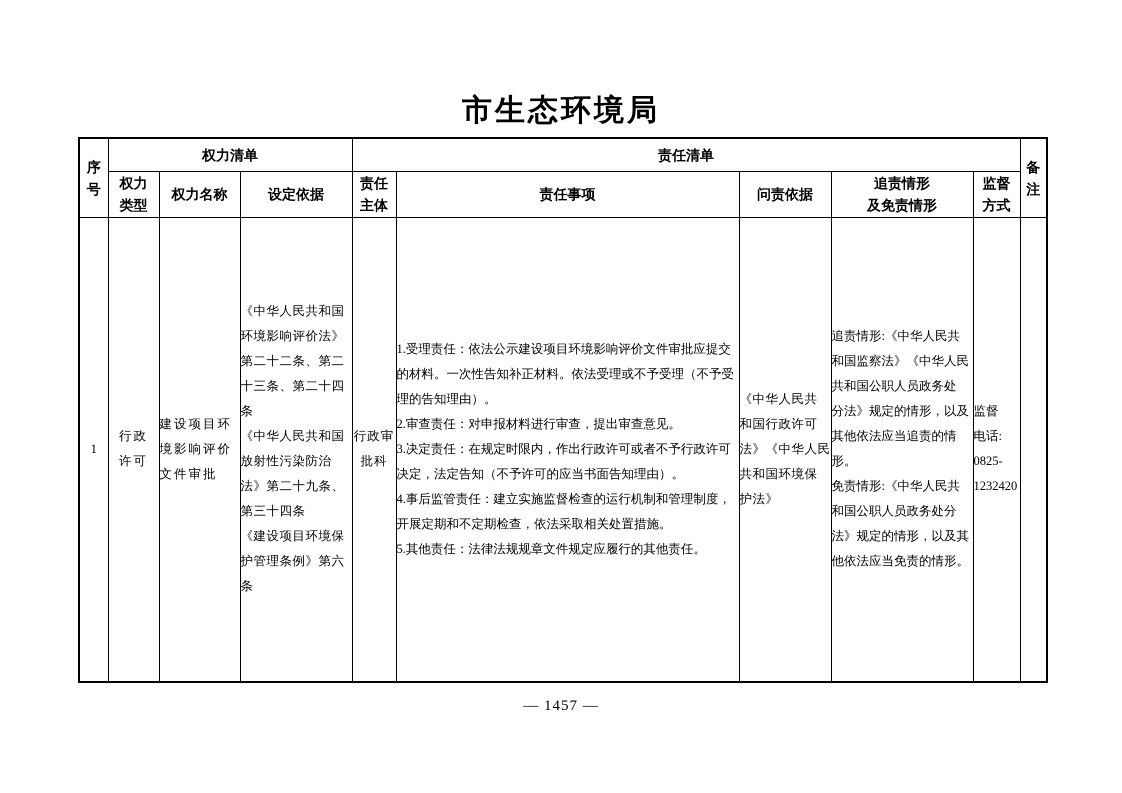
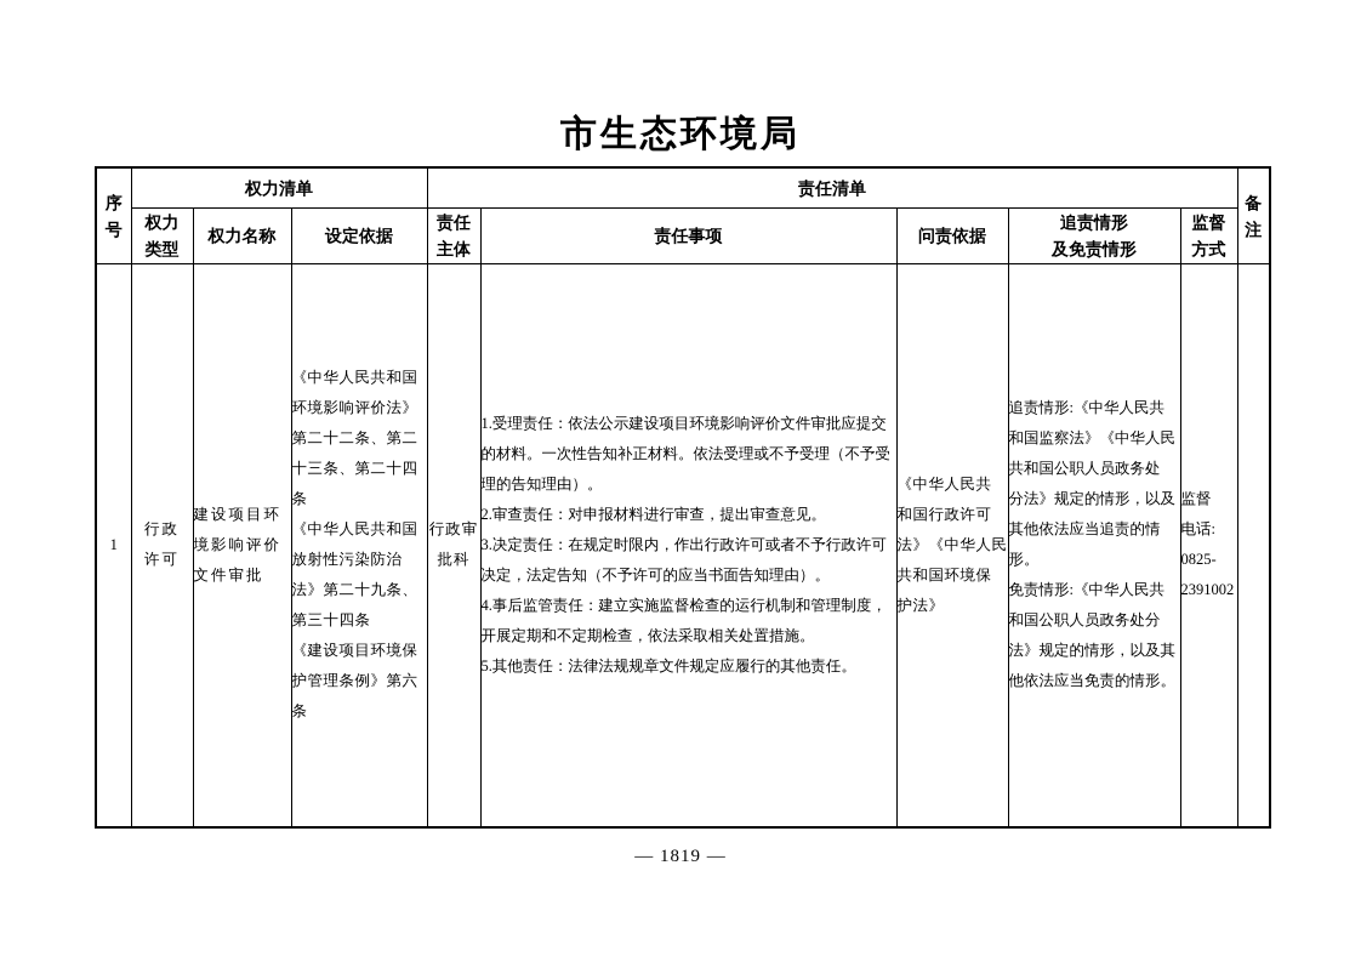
  市生态环境局
  序 号	权力清单	责任清单	备 注
  权力 类型	权力名称	设定依据	责任 主体	责任事项	问责依据	追责情形 及免责情形	监督 方式
- 1	行政 许可	建设项目环 境影响评价 文件审批	《中华人民共和国 环境影响评价法》 第二十二条、第二 十三条、第二十四 条 《中华人民共和国 放射性污染防治 法》第二十九条、 第三十四条 《建设项目环境保 护管理条例》第六 条	行政审 批科	1.受理责任：依法公示建设项目环境影响评价文件审批应提交 的材料。一次性告知补正材料。依法受理或不予受理（不予受 理的告知理由）。 2.审查责任：对申报材料进行审查，提出审查意见。 3.决定责任：在规定时限内，作出行政许可或者不予行政许可 决定，法定告知（不予许可的应当书面告知理由）。 4.事后监管责任：建立实施监督检查的运行机制和管理制度， 开展定期和不定期检查，依法采取相关处置措施。 5.其他责任：法律法规规章文件规定应履行的其他责任。	《中华人民共 和国行政许可 法》《中华人民 共和国环境保 护法》	追责情形:《中华人民共 和国监察法》《中华人民 共和国公职人员政务处 分法》规定的情形，以及 其他依法应当追责的情 形。 免责情形:《中华人民共 和国公职人员政务处分 法》规定的情形，以及其 他依法应当免责的情形。	监督 电话: 0825- 1232420
+ 1	行政 许可	建设项目环 境影响评价 文件审批	《中华人民共和国 环境影响评价法》 第二十二条、第二 十三条、第二十四 条 《中华人民共和国 放射性污染防治 法》第二十九条、 第三十四条 《建设项目环境保 护管理条例》第六 条	行政审 批科	1.受理责任：依法公示建设项目环境影响评价文件审批应提交 的材料。一次性告知补正材料。依法受理或不予受理（不予受 理的告知理由）。 2.审查责任：对申报材料进行审查，提出审查意见。 3.决定责任：在规定时限内，作出行政许可或者不予行政许可 决定，法定告知（不予许可的应当书面告知理由）。 4.事后监管责任：建立实施监督检查的运行机制和管理制度， 开展定期和不定期检查，依法采取相关处置措施。 5.其他责任：法律法规规章文件规定应履行的其他责任。	《中华人民共 和国行政许可 法》《中华人民 共和国环境保 护法》	追责情形:《中华人民共 和国监察法》《中华人民 共和国公职人员政务处 分法》规定的情形，以及 其他依法应当追责的情 形。 免责情形:《中华人民共 和国公职人员政务处分 法》规定的情形，以及其 他依法应当免责的情形。	监督 电话: 0825- 2391002
- — 1457 —
+ — 1819 —
